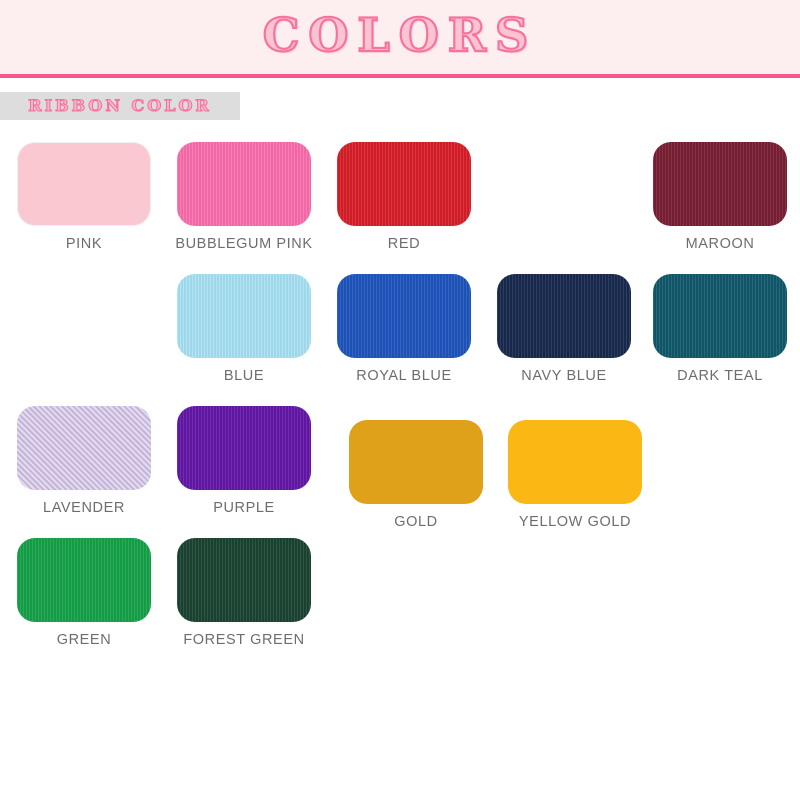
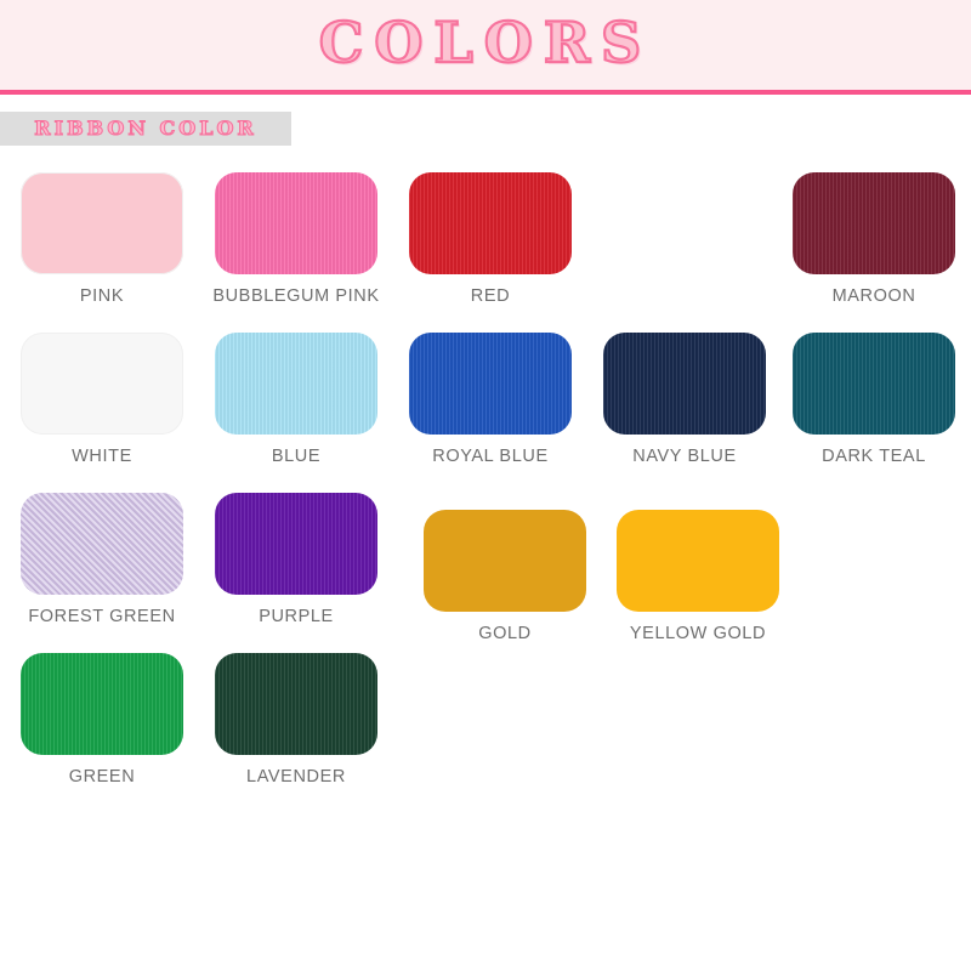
  COLORS
  RIBBON COLOR
  PINK
  BUBBLEGUM PINK
  RED
  MAROON
+ WHITE
  BLUE
  ROYAL BLUE
  NAVY BLUE
  DARK TEAL
- LAVENDER
+ FOREST GREEN
  PURPLE
  GOLD
  YELLOW GOLD
  GREEN
- FOREST GREEN
+ LAVENDER
